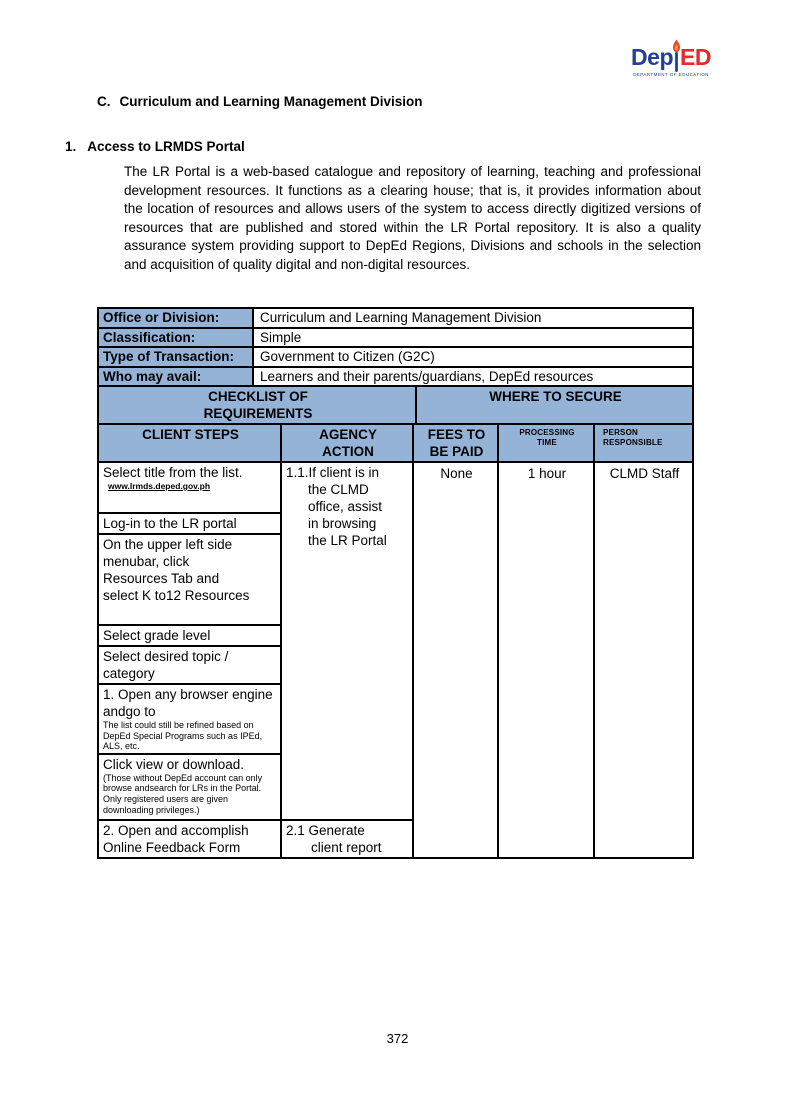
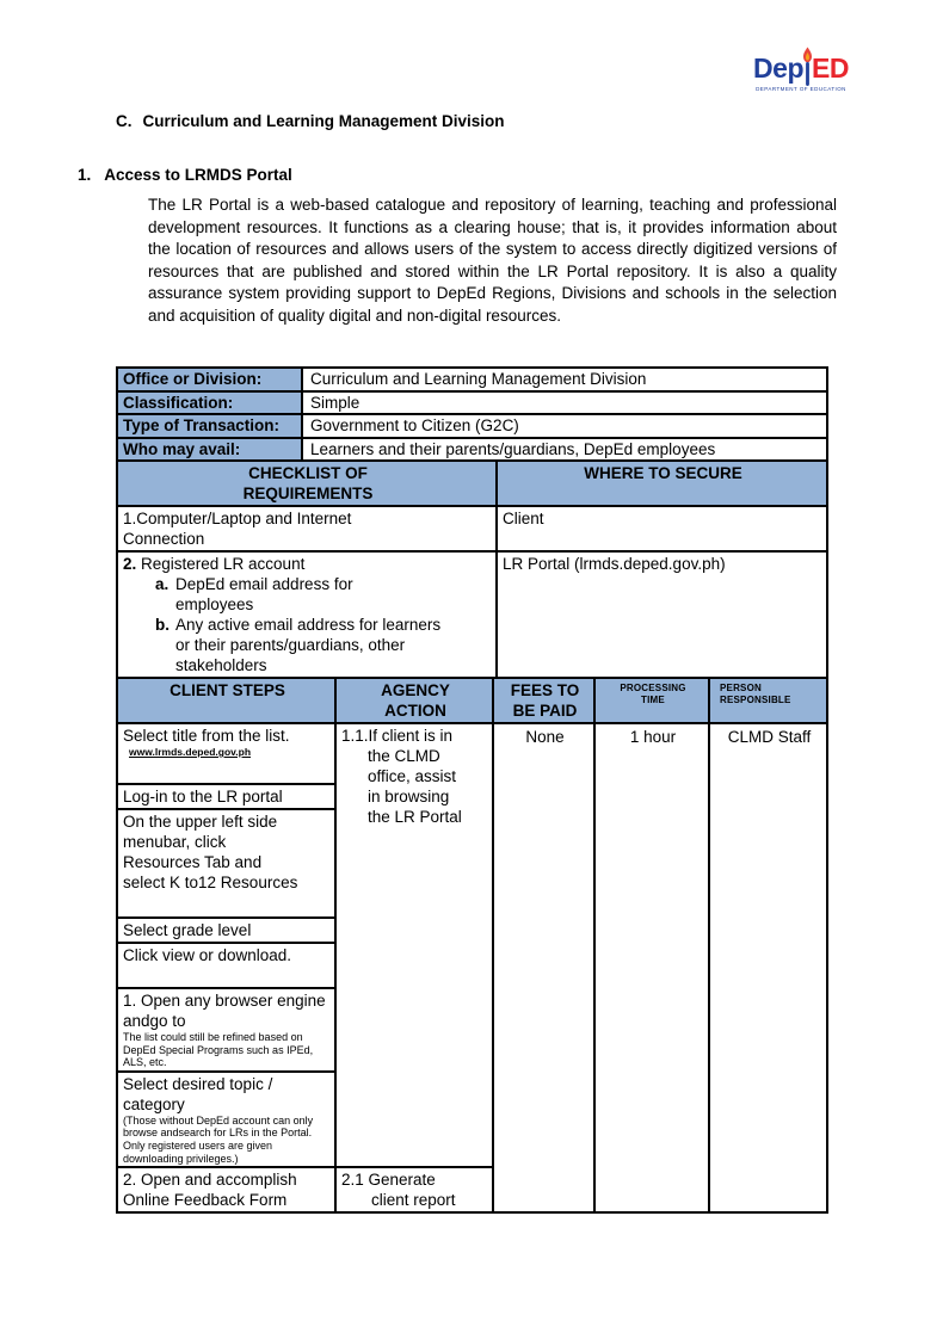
  Dep
  ED
  C. Curriculum and Learning Management Division
  1. Access to LRMDS Portal
  The LR Portal is a web-based catalogue and repository of learning, teaching and professional development resources. It functions as a clearing house; that is, it provides information about the location of resources and allows users of the system to access directly digitized versions of resources that are published and stored within the LR Portal repository. It is also a quality assurance system providing support to DepEd Regions, Divisions and schools in the selection and acquisition of quality digital and non-digital resources.
  Office or Division:	Curriculum and Learning Management Division
  Classification:	Simple
  Type of Transaction:	Government to Citizen (G2C)
- Who may avail:	Learners and their parents/guardians, DepEd resources
+ Who may avail:	Learners and their parents/guardians, DepEd employees
  CHECKLIST OF REQUIREMENTS	WHERE TO SECURE
+ 1.Computer/Laptop and Internet Connection	Client
+ 2. Registered LR account a. DepEd email address for employees b. Any active email address for learners or their parents/guardians, other stakeholders	LR Portal (lrmds.deped.gov.ph)
  CLIENT STEPS	AGENCY ACTION	FEES TO BE PAID	PROCESSING TIME	PERSON RESPONSIBLE
  Select title from the list. www.lrmds.deped.gov.ph	1.1.If client is in the CLMD office, assist in browsing the LR Portal	None	1 hour	CLMD Staff
  Log-in to the LR portal
  On the upper left side menubar, click Resources Tab and select K to12 Resources
  Select grade level
- Select desired topic / category
+ Click view or download.
  1. Open any browser engine andgo to The list could still be refined based on DepEd Special Programs such as IPEd, ALS, etc.
- Click view or download. (Those without DepEd account can only browse andsearch for LRs in the Portal. Only registered users are given downloading privileges.)
+ Select desired topic / category (Those without DepEd account can only browse andsearch for LRs in the Portal. Only registered users are given downloading privileges.)
  2. Open and accomplish Online Feedback Form	2.1 Generate client report
- 372
